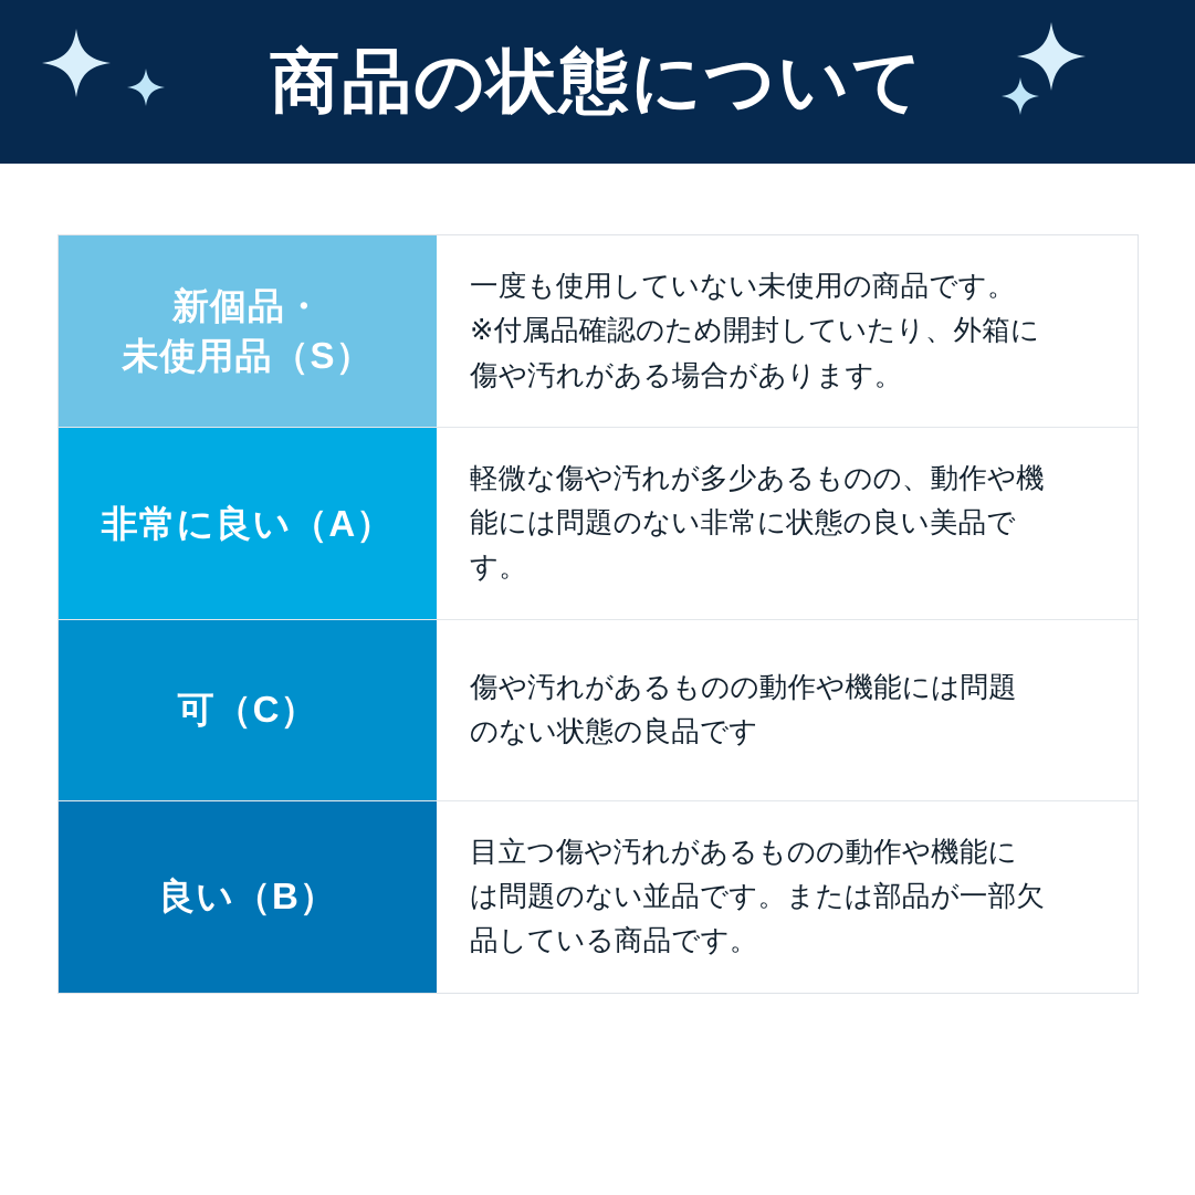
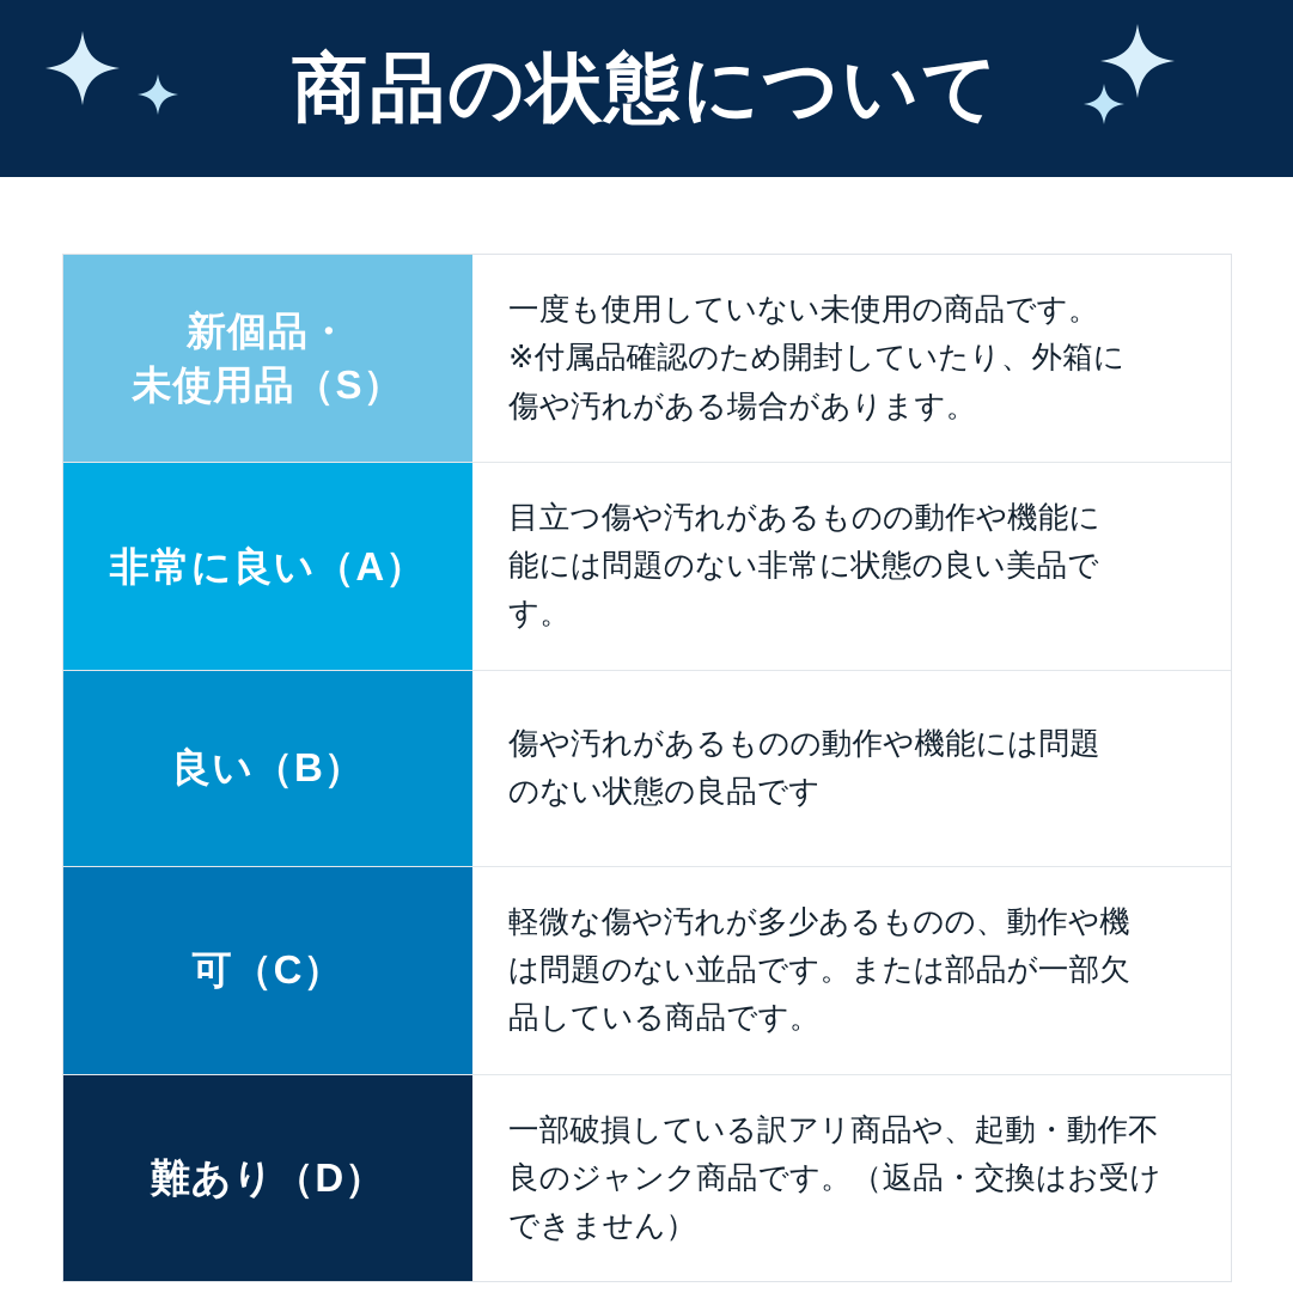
  商品の状態について
  新個品・
  未使用品（S）
  一度も使用していない未使用の商品です。
  ※付属品確認のため開封していたり、外箱に
  傷や汚れがある場合があります。
  非常に良い（A）
- 軽微な傷や汚れが多少あるものの、動作や機
+ 目立つ傷や汚れがあるものの動作や機能に
  能には問題のない非常に状態の良い美品で
  す。
- 可（C）
+ 良い（B）
  傷や汚れがあるものの動作や機能には問題
  のない状態の良品です
- 良い（B）
+ 可（C）
- 目立つ傷や汚れがあるものの動作や機能に
+ 軽微な傷や汚れが多少あるものの、動作や機
  は問題のない並品です。または部品が一部欠
  品している商品です。
+ 難あり（D）
+ 一部破損している訳アリ商品や、起動・動作不
+ 良のジャンク商品です。（返品・交換はお受け
+ できません）
